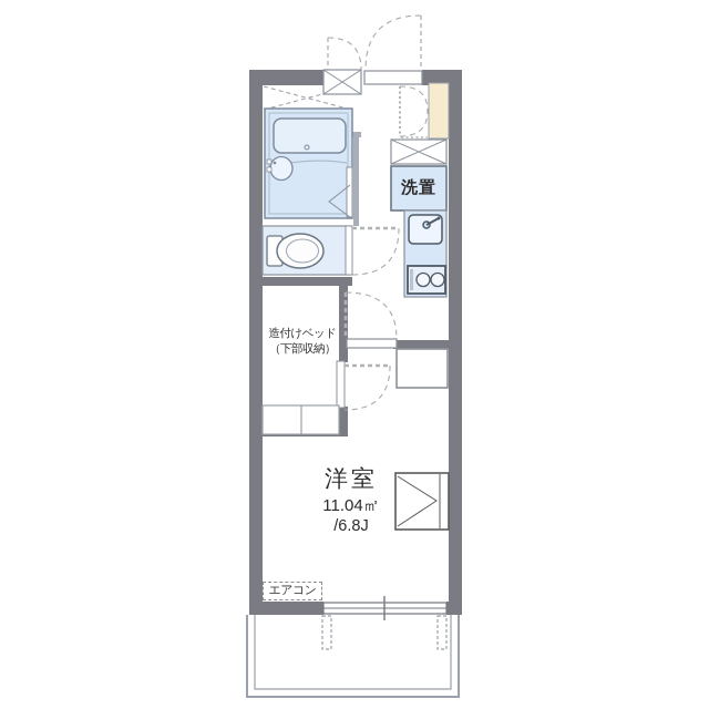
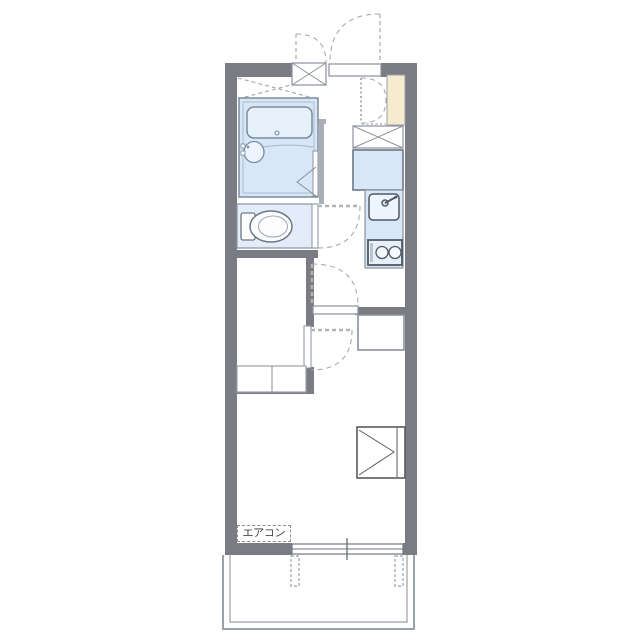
- 洗置
- 造付けベッド
- （下部収納）
- 洋室
- 11.04㎡
- /6.8J
  エアコン
